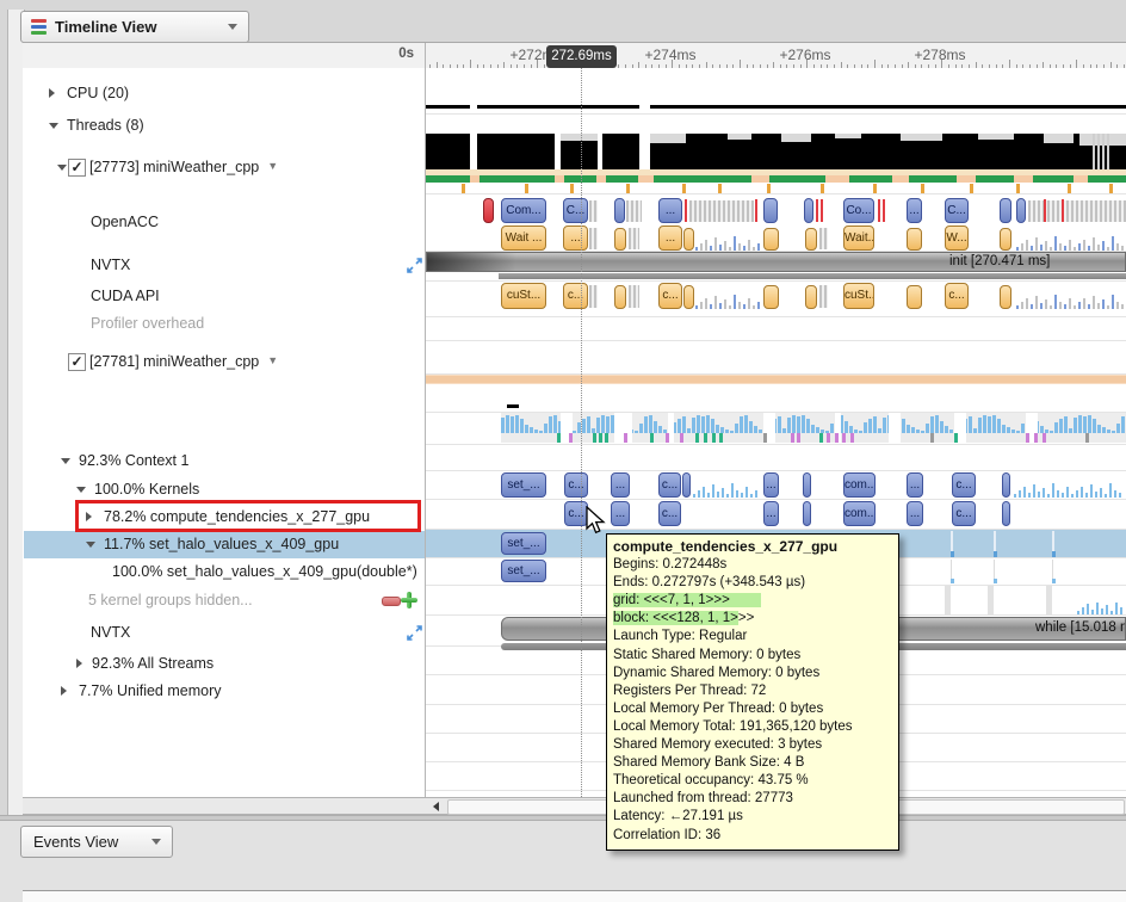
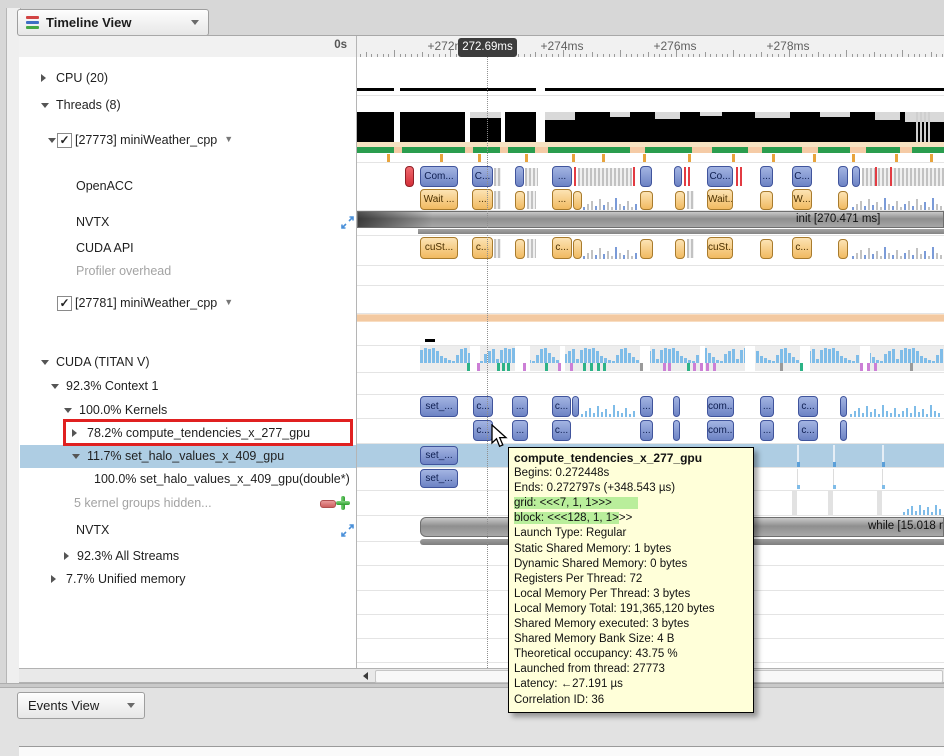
  Timeline View
  0s
  +274ms
  +276ms
  +278ms
  CPU (20)
  Threads (8)
  ✓
  [27773] miniWeather_cpp ▼
  OpenACC
  NVTX
  CUDA API
  Profiler overhead
  ✓
  [27781] miniWeather_cpp ▼
+ CUDA (TITAN V)
  92.3% Context 1
  100.0% Kernels
  78.2% compute_tendencies_x_277_gpu
  11.7% set_halo_values_x_409_gpu
  100.0% set_halo_values_x_409_gpu(double*)
  5 kernel groups hidden...
  NVTX
  92.3% All Streams
  7.7% Unified memory
  init [270.471 ms]
  Com...
  C...
  ...
  Co...
  ...
  C...
  Wait ...
  ...
  ...
  Wait..
  W...
  cuSt...
  c...
  c...
  cuSt..
  c...
  set_...
  c...
  ...
  c...
  ...
  com...
  ...
  c...
  c...
  ...
  c...
  ...
  com...
  ...
  c...
  set_...
  set_...
  while [15.018
  272.69ms
  Events View
  compute_tendencies_x_277_gpu
  Begins: 0.272448s
  Ends: 0.272797s (+348.543 µs)
  grid: <<<7, 1, 1>>>
  block: <<<128, 1, 1>>>
  Launch Type: Regular
- Static Shared Memory: 0 bytes
+ Static Shared Memory: 1 bytes
  Dynamic Shared Memory: 0 bytes
  Registers Per Thread: 72
- Local Memory Per Thread: 0 bytes
+ Local Memory Per Thread: 3 bytes
  Local Memory Total: 191,365,120 bytes
  Shared Memory executed: 3 bytes
  Shared Memory Bank Size: 4 B
  Theoretical occupancy: 43.75 %
  Launched from thread: 27773
  Latency: ←27.191 µs
  Correlation ID: 36
